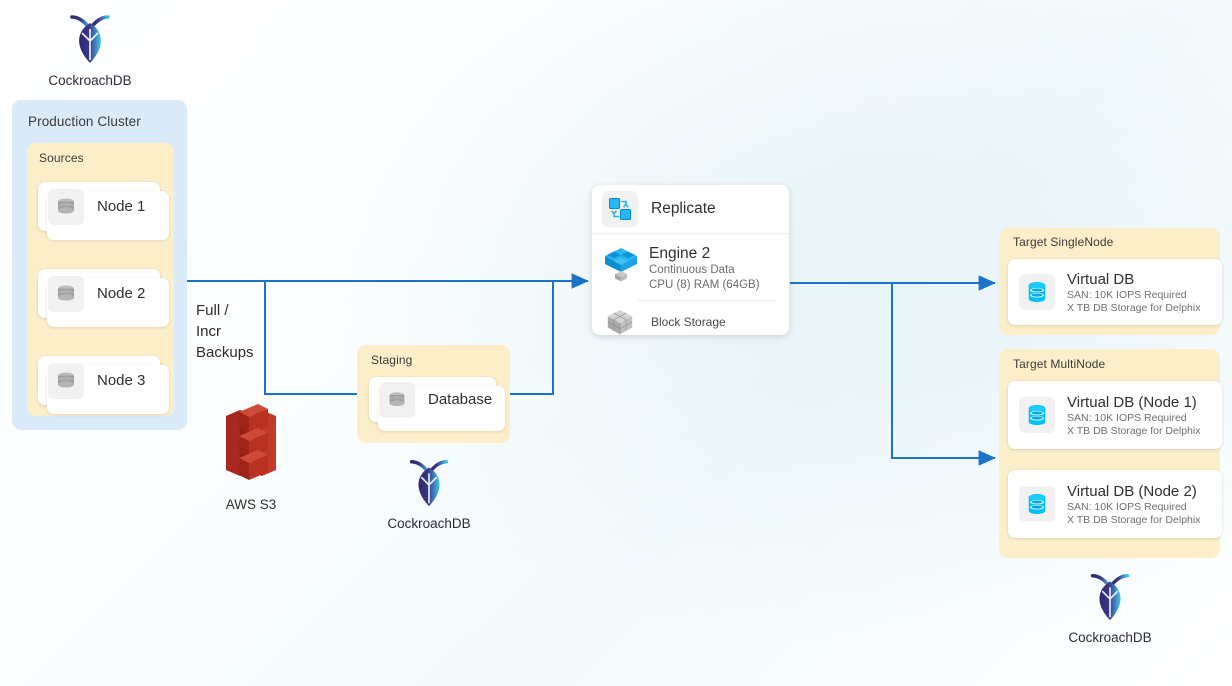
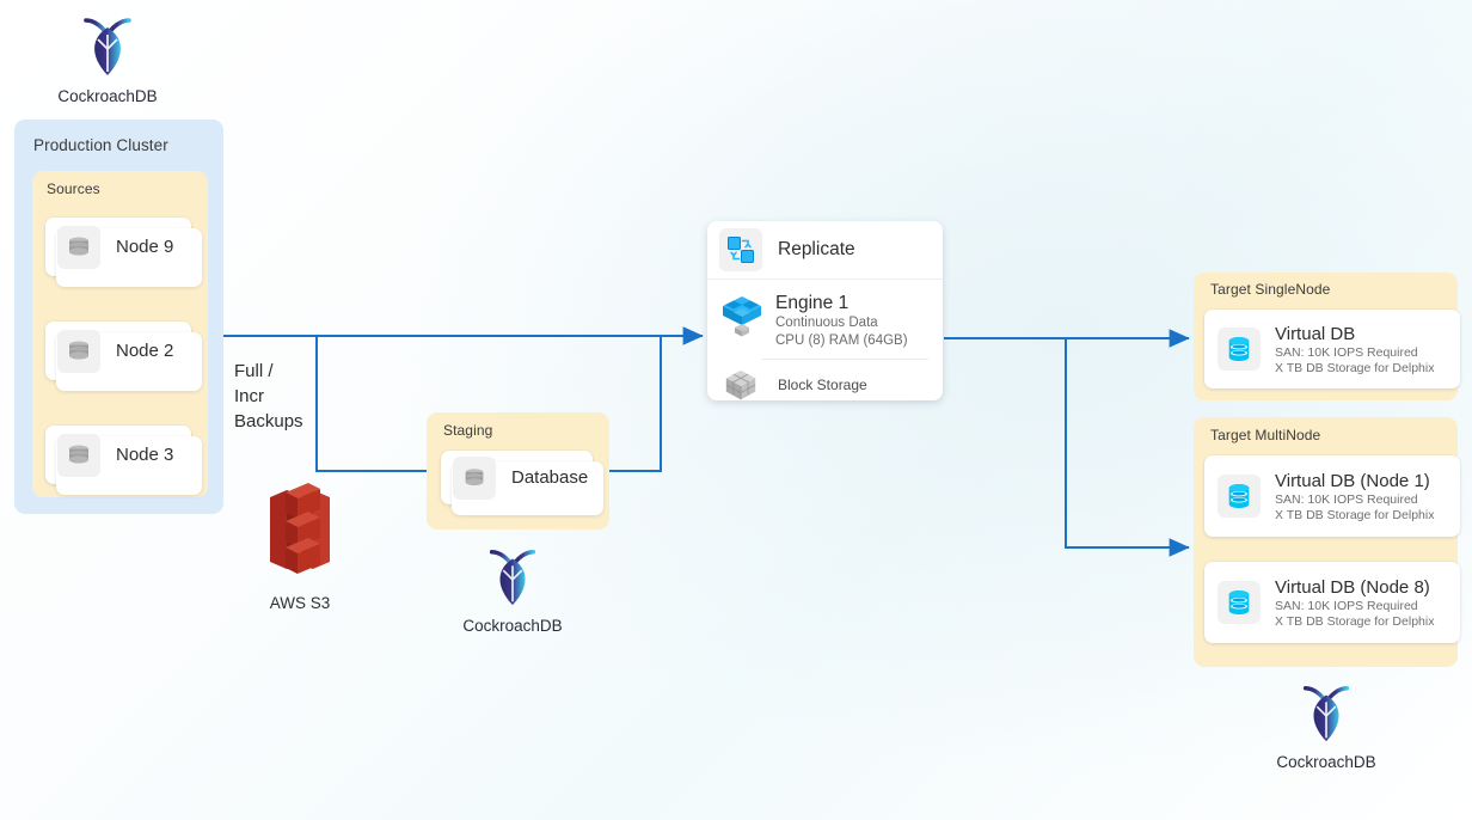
  CockroachDB
  Production Cluster
  Sources
- Node 1
+ Node 9
  Node 2
  Node 3
  Full /
  Incr
  Backups
  AWS S3
  Staging
  Database
  CockroachDB
  Replicate
- Engine 2
+ Engine 1
  Continuous Data
  CPU (8) RAM (64GB)
  Block Storage
  Target SingleNode
  Virtual DB
  SAN: 10K IOPS Required
  X TB DB Storage for Delphix
  Target MultiNode
  Virtual DB (Node 1)
  SAN: 10K IOPS Required
  X TB DB Storage for Delphix
- Virtual DB (Node 2)
+ Virtual DB (Node 8)
  SAN: 10K IOPS Required
  X TB DB Storage for Delphix
  CockroachDB
